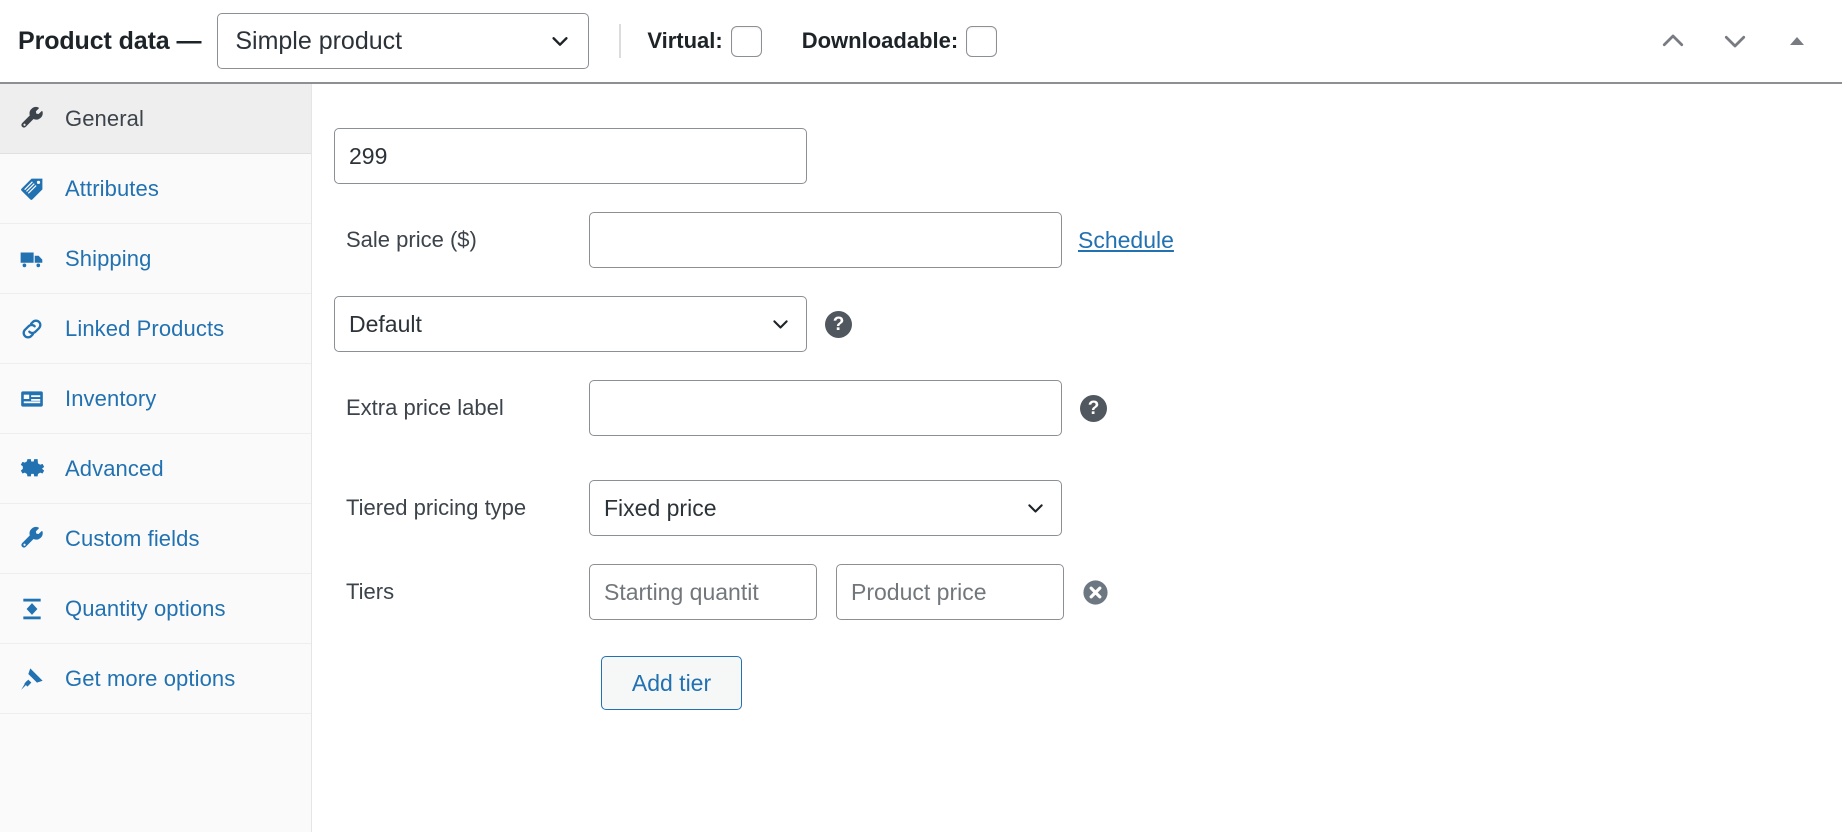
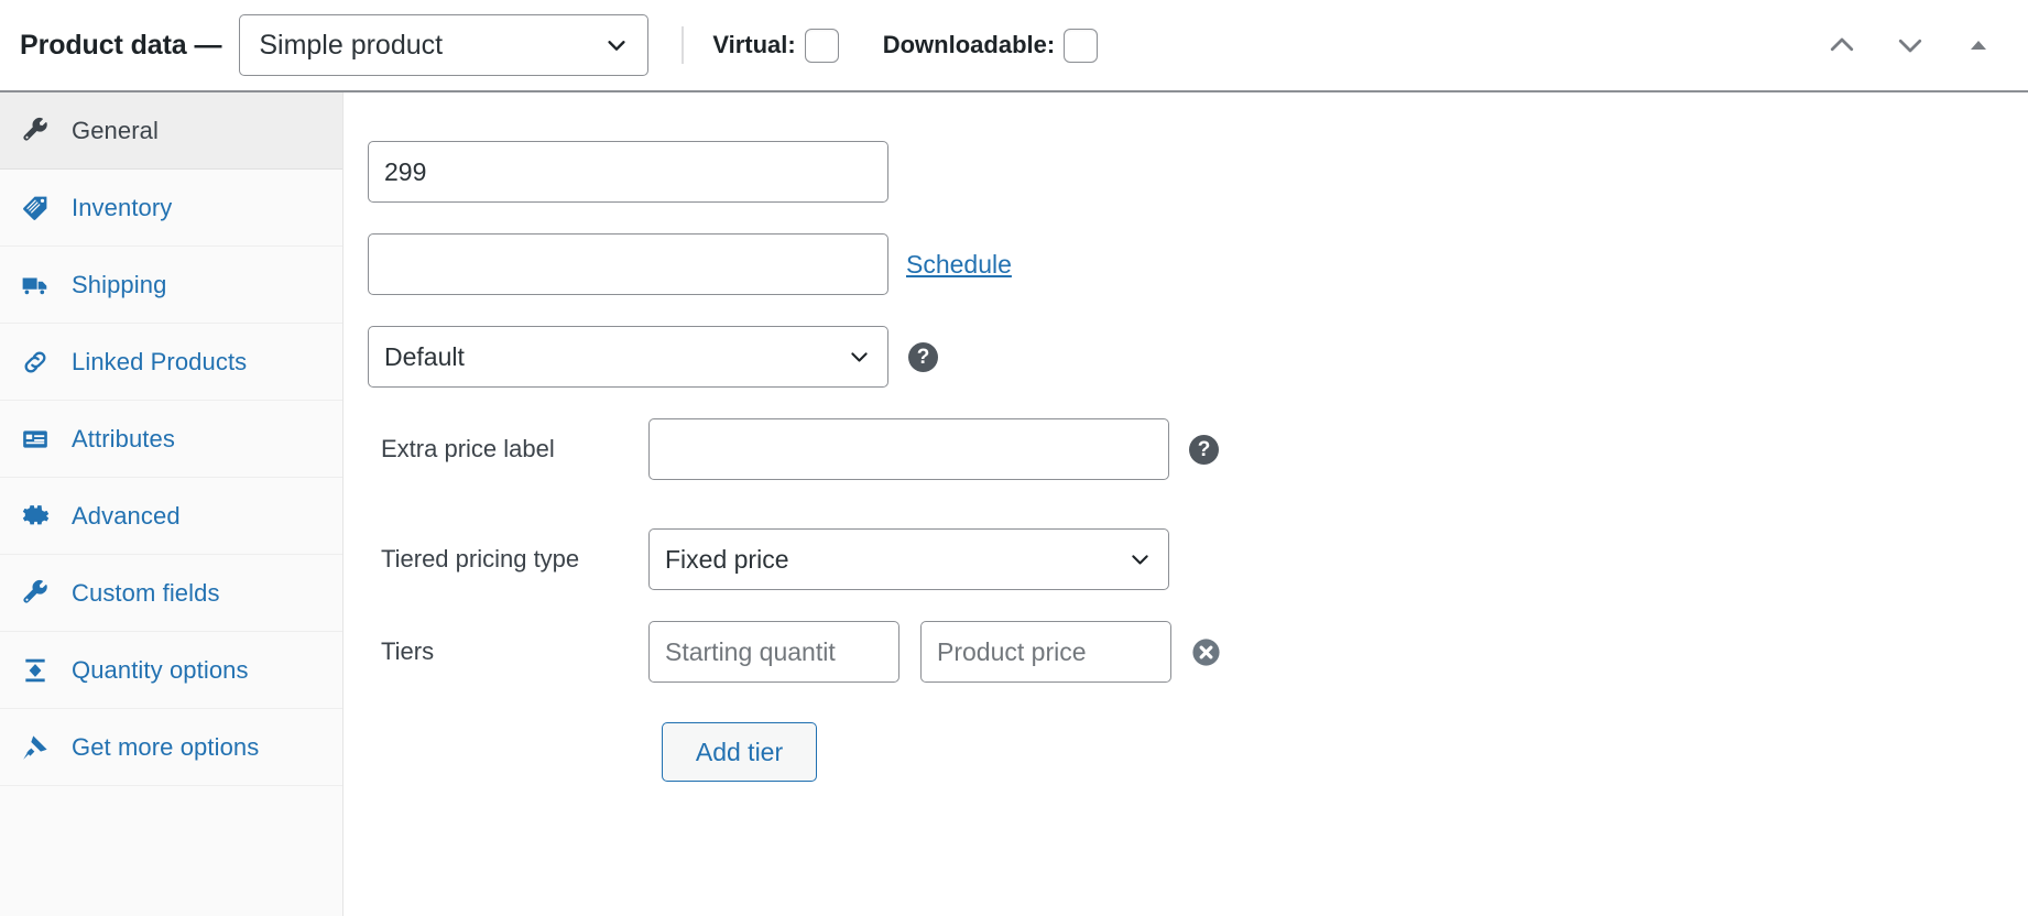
  Product data —
  Simple product
  Virtual:
  Downloadable:
  General
- Attributes
+ Inventory
  Shipping
  Linked Products
- Inventory
+ Attributes
  Advanced
  Custom fields
  Quantity options
  Get more options
  299
- Sale price ($)
  Schedule
  Default
  ?
  Extra price label
  ?
  Tiered pricing type
  Fixed price
  Tiers
  Starting quantit
  Product price
  Add tier
